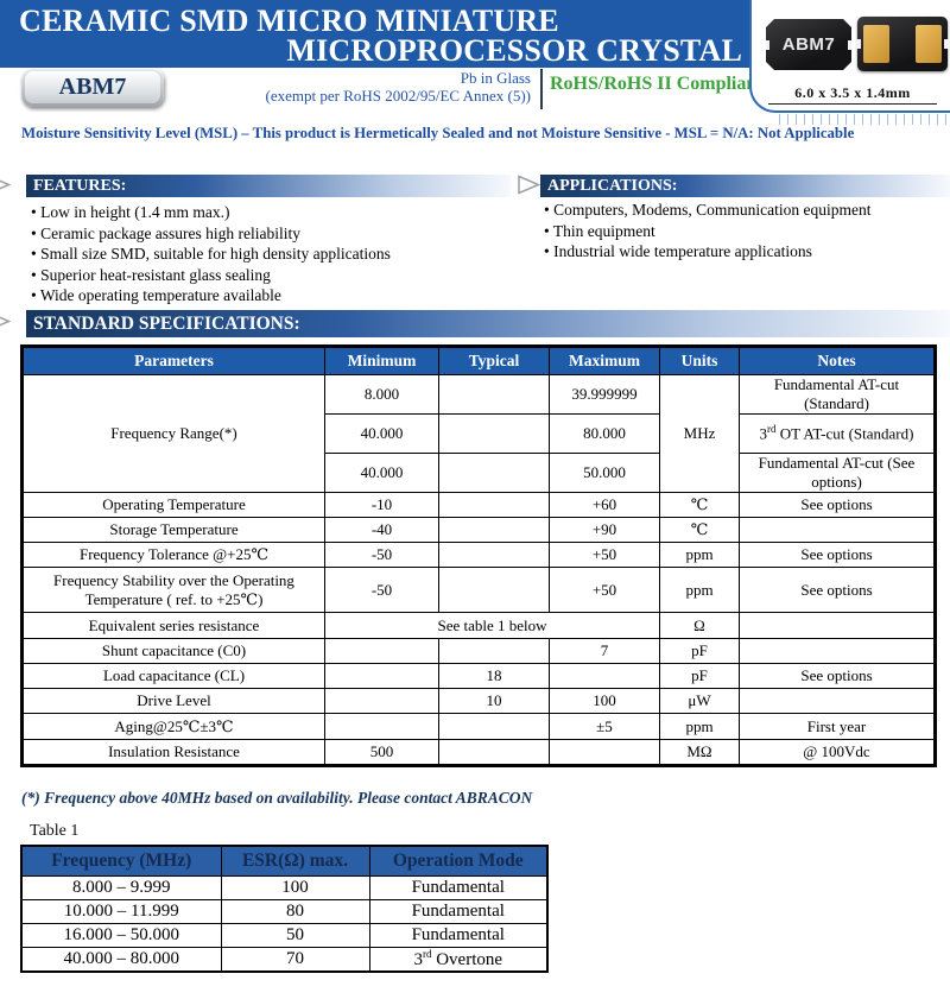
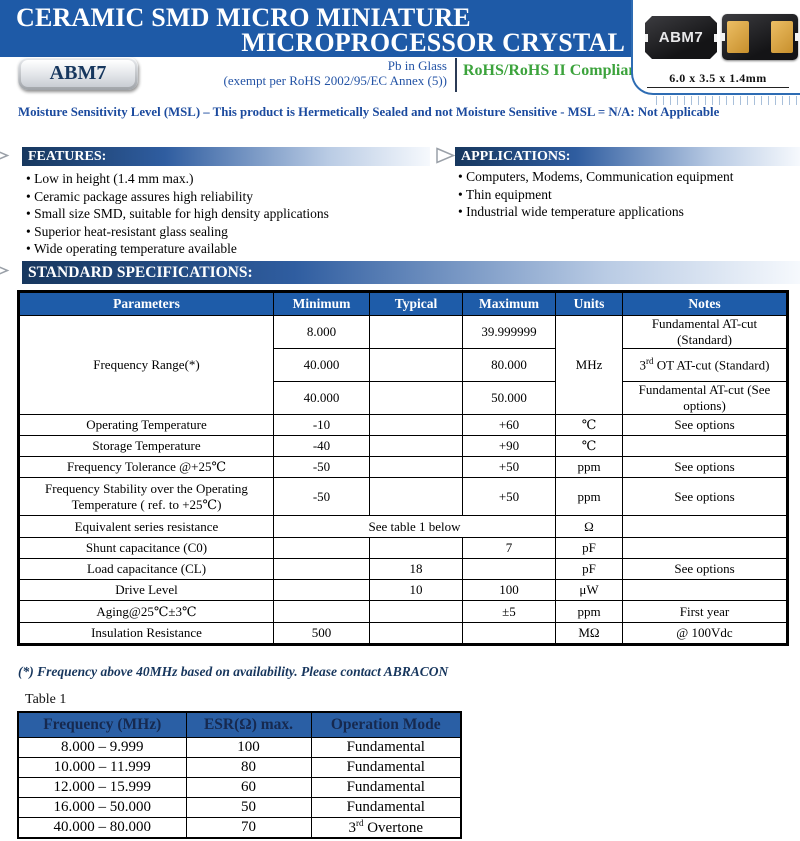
  CERAMIC SMD MICRO MINIATURE
  MICROPROCESSOR CRYSTAL
  ABM7
  Pb in Glass
  (exempt per RoHS 2002/95/EC Annex (5))
  RoHS/RoHS II Complia
  ABM7
  6.0 x 3.5 x 1.4mm
  Moisture Sensitivity Level (MSL) – This product is Hermetically Sealed and not Moisture Sensitive - MSL = N/A: Not Applicable
  FEATURES:
  Low in height (1.4 mm max.)
  Ceramic package assures high reliability
  Small size SMD, suitable for high density applications
  Superior heat-resistant glass sealing
  Wide operating temperature available
  APPLICATIONS:
  Computers, Modems, Communication equipment
  Thin equipment
  Industrial wide temperature applications
  STANDARD SPECIFICATIONS:
  Parameters	Minimum	Typical	Maximum	Units	Notes
  Frequency Range(*)	8.000		39.999999	MHz	Fundamental AT-cut (Standard)
  40.000		80.000	3rd OT AT-cut (Standard)
  40.000		50.000	Fundamental AT-cut (See options)
  Operating Temperature	-10		+60	℃	See options
  Storage Temperature	-40		+90	℃
  Frequency Tolerance @+25℃	-50		+50	ppm	See options
  Frequency Stability over the Operating Temperature ( ref. to +25℃)	-50		+50	ppm	See options
  Equivalent series resistance	See table 1 below	Ω
  Shunt capacitance (C0)			7	pF
  Load capacitance (CL)		18		pF	See options
  Drive Level		10	100	μW
  Aging@25℃±3℃			±5	ppm	First year
  Insulation Resistance	500			MΩ	@ 100Vdc
  (*) Frequency above 40MHz based on availability. Please contact ABRACON
  Table 1
  Frequency (MHz)	ESR(Ω) max.	Operation Mode
  8.000 – 9.999	100	Fundamental
  10.000 – 11.999	80	Fundamental
+ 12.000 – 15.999	60	Fundamental
  16.000 – 50.000	50	Fundamental
  40.000 – 80.000	70	3rd Overtone
